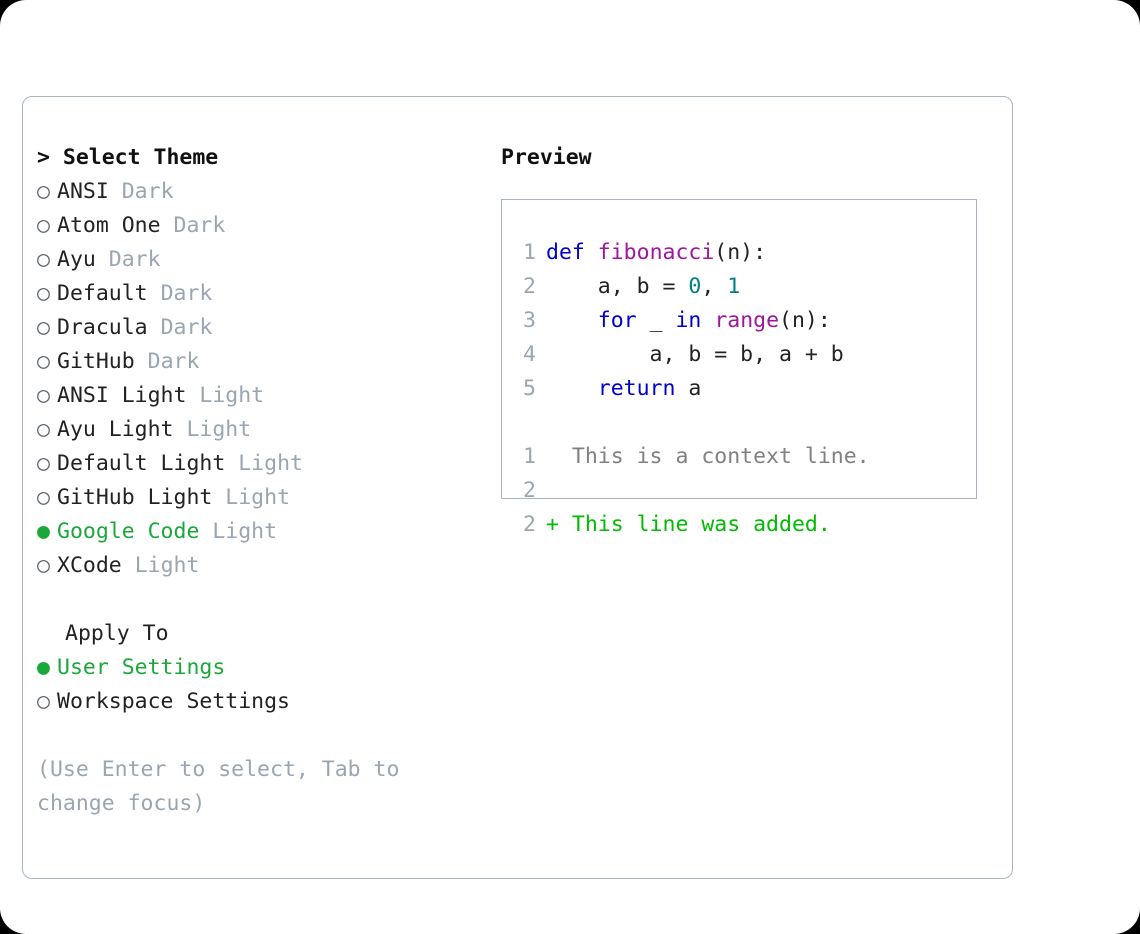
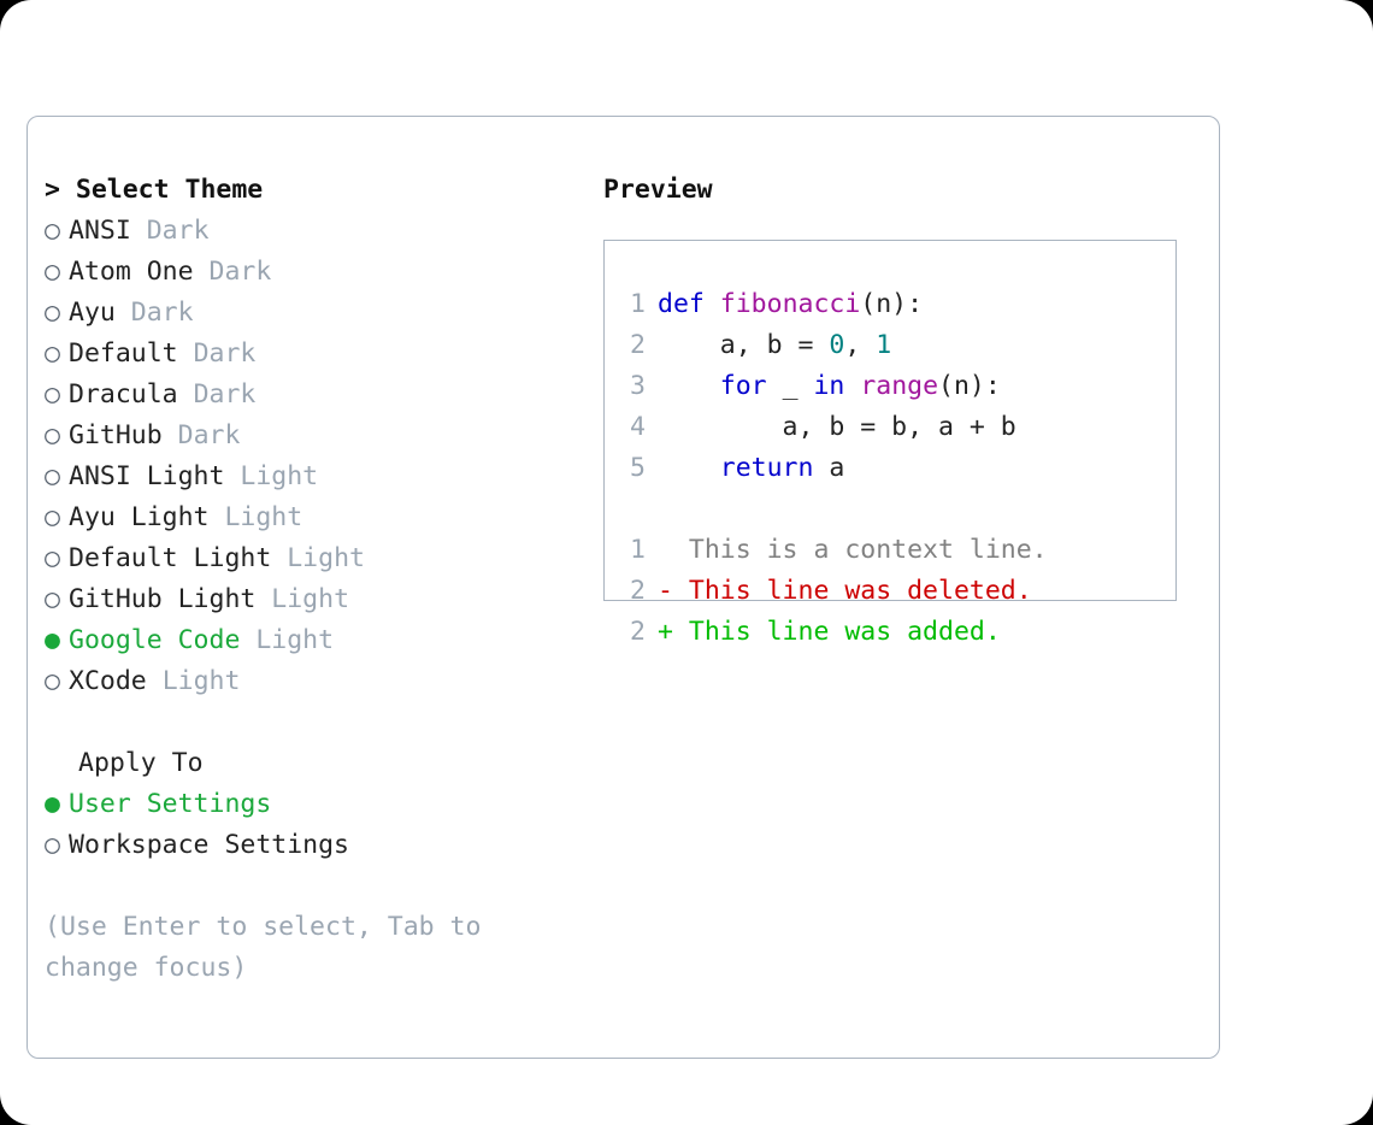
  > Select Theme
  ○
  ANSI
  Dark
  ○
  Atom One
  Dark
  ○
  Ayu
  Dark
  ○
  Default
  Dark
  ○
  Dracula
  Dark
  ○
  GitHub
  Dark
  ○
  ANSI Light
  Light
  ○
  Ayu Light
  Light
  ○
  Default Light
  Light
  ○
  GitHub Light
  Light
  ●
  Google Code
  Light
  ○
  XCode
  Light
  Apply To
  ●
  User Settings
  ○
  Workspace Settings
  (Use Enter to select, Tab to change focus)
  Preview
  1
  def fibonacci(n):
  2
  a, b = 0, 1
  3
  for _ in range(n):
  4
  a, b = b, a + b
  5
  return a
  1
  This is a context line.
  2
+ - This line was deleted.
  2
  + This line was added.
